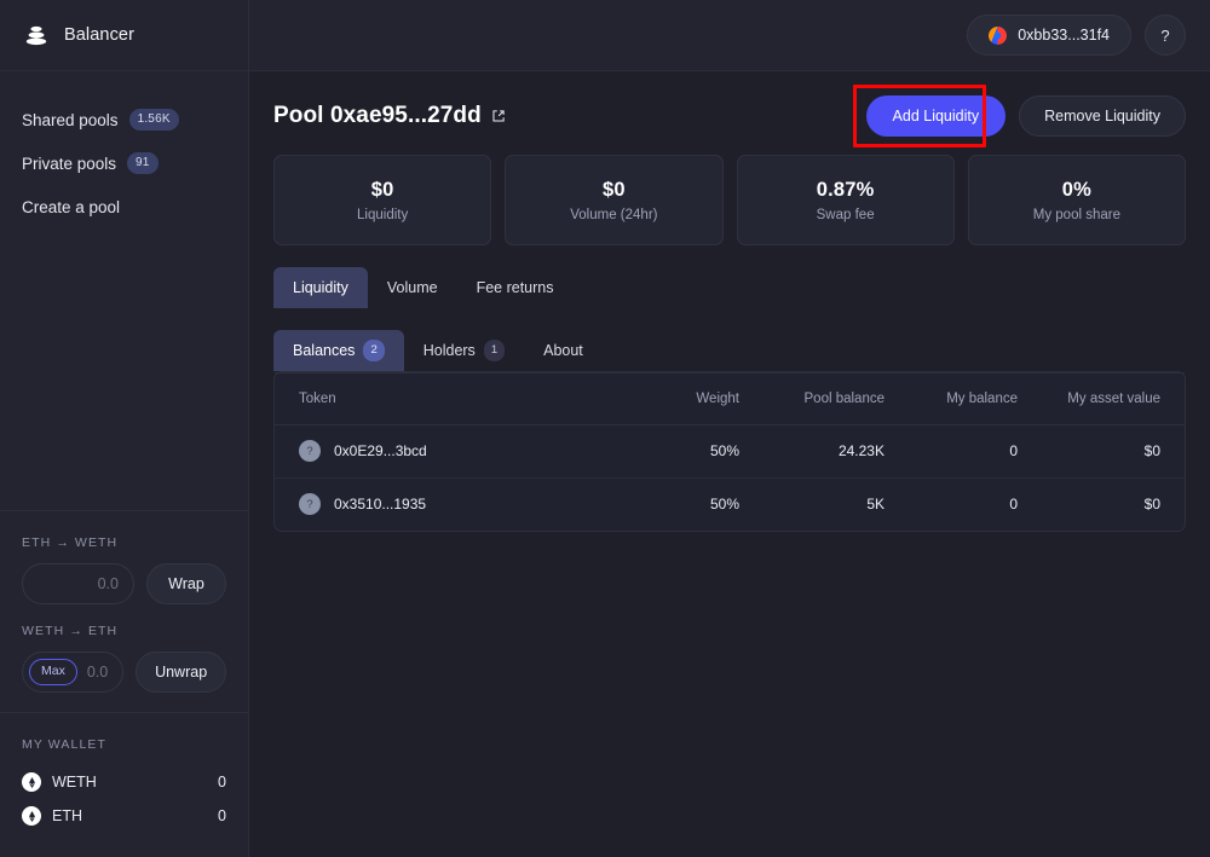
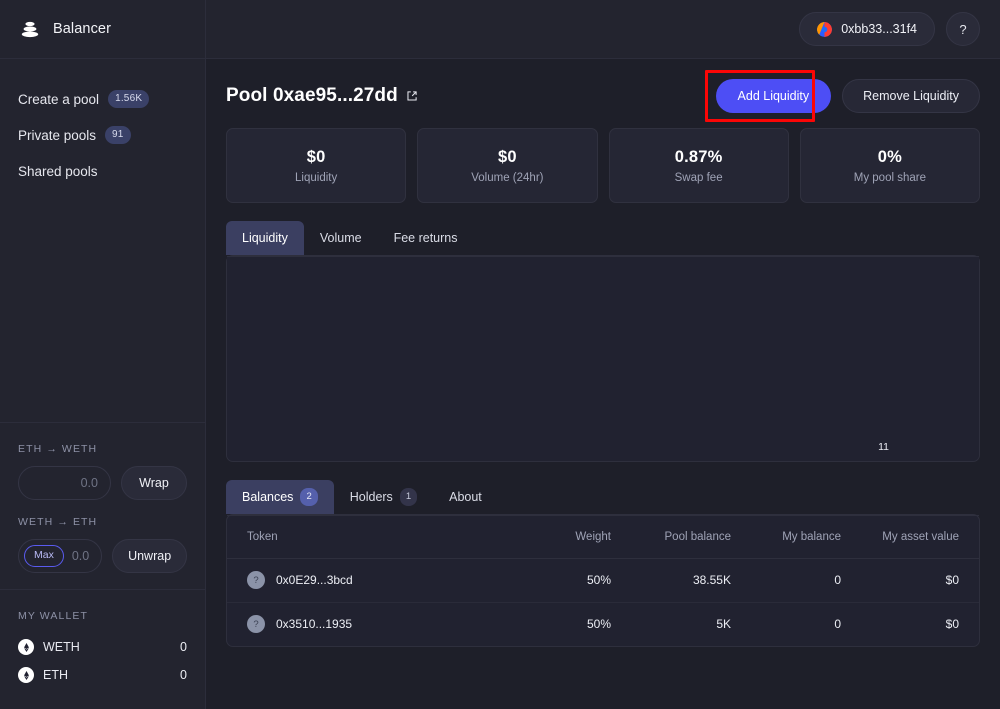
  Balancer
- Shared pools
+ Create a pool
  1.56K
  Private pools
  91
- Create a pool
+ Shared pools
  ETH → WETH
  0.0
  Wrap
  WETH → ETH
  Max
  0.0
  Unwrap
  MY WALLET
  WETH
  0
  ETH
  0
  0xbb33...31f4
  ?
  Pool 0xae95...27dd
  Add Liquidity
  Remove Liquidity
  $0
  Liquidity
  $0
  Volume (24hr)
  0.87%
  Swap fee
  0%
  My pool share
  Liquidity
  Volume
  Fee returns
+ 11
  Balances
  2
  Holders
  1
  About
  Token	Weight	Pool balance	My balance	My asset value
- ? 0x0E29...3bcd	50%	24.23K	0	$0
+ ? 0x0E29...3bcd	50%	38.55K	0	$0
  ? 0x3510...1935	50%	5K	0	$0
